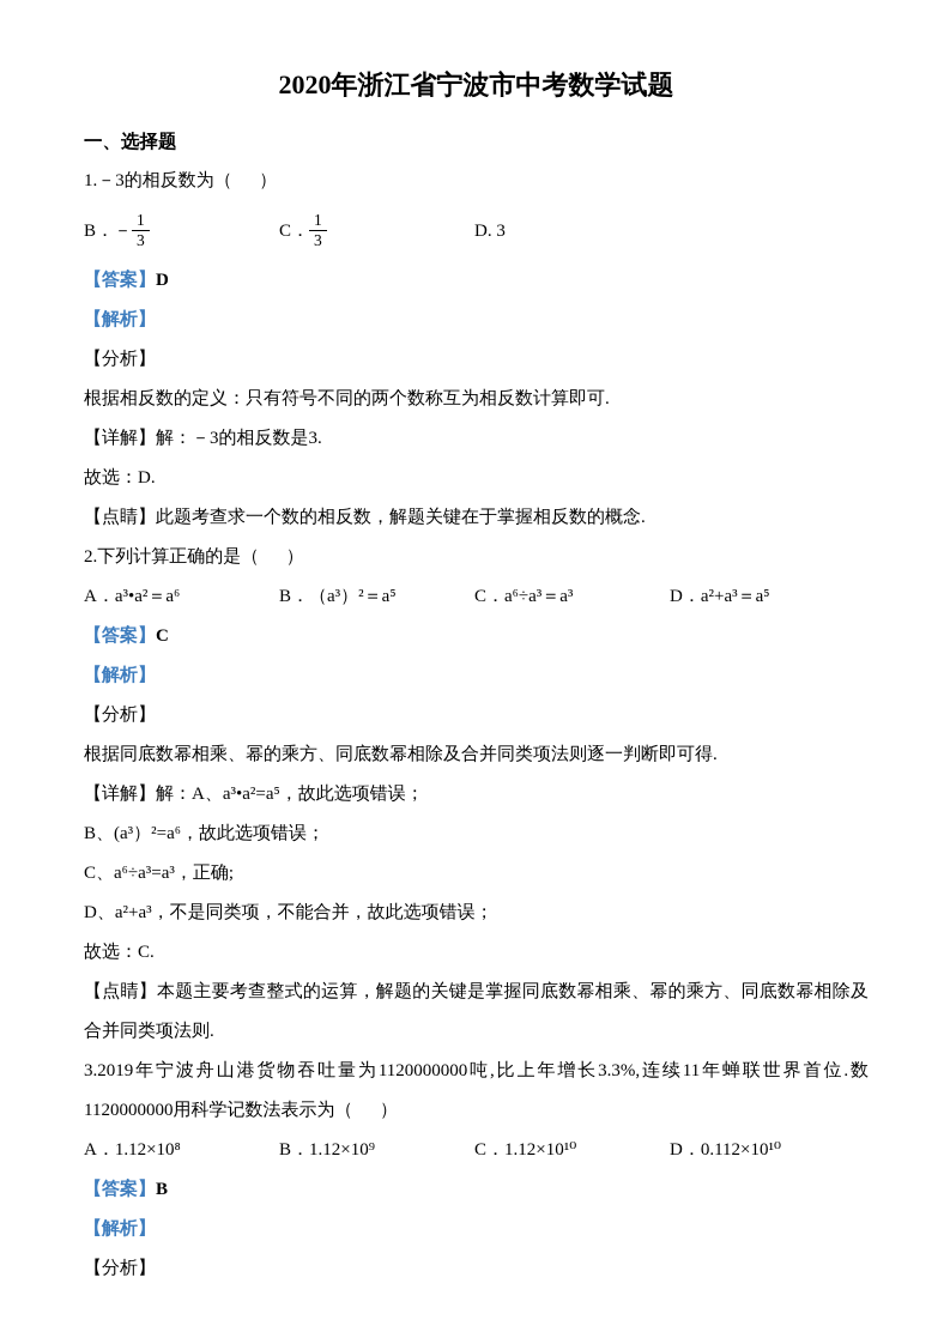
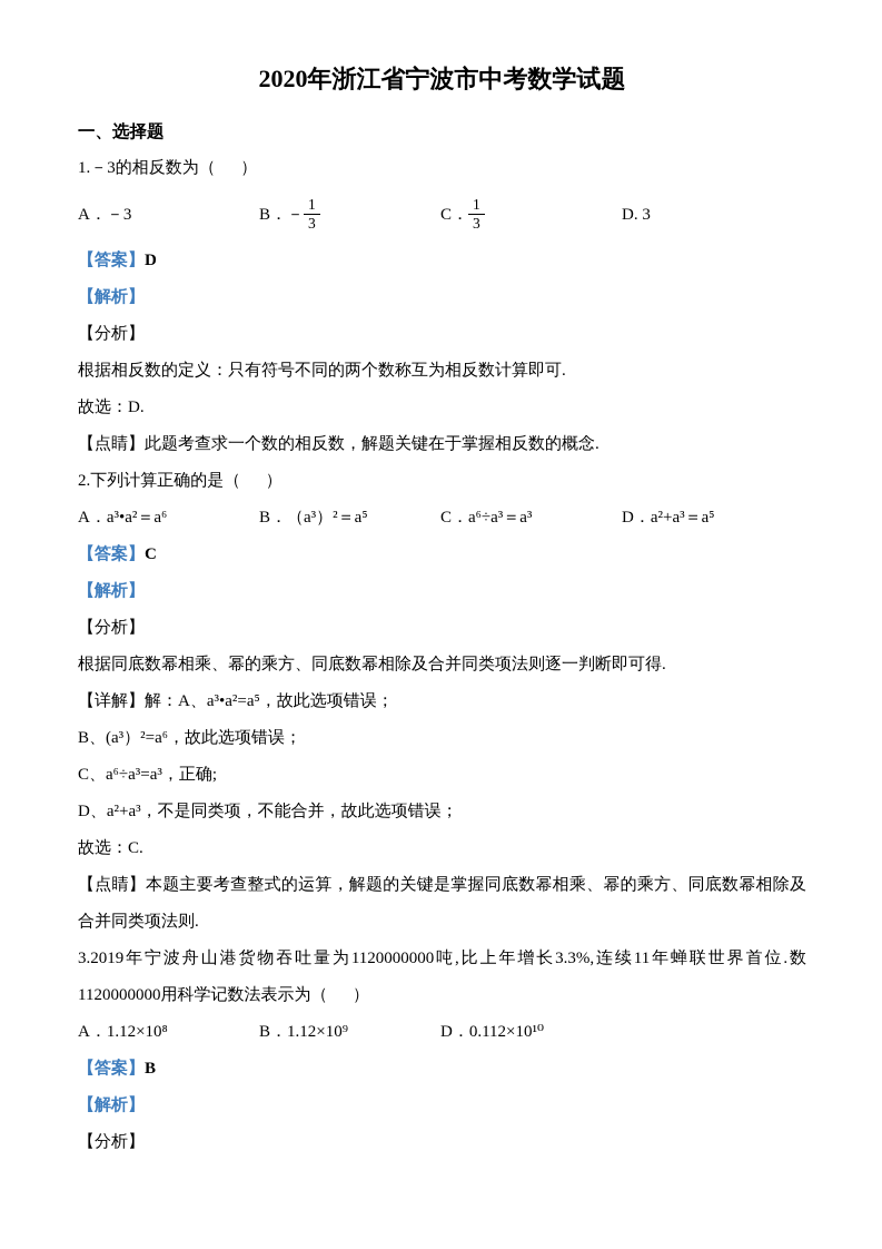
  2020年浙江省宁波市中考数学试题
  一、选择题
  1.－3的相反数为（ ）
+ A．－3
  B．－
  1
  3
  C．
  1
  3
  D. 3
  【答案】D
  【解析】
  【分析】
  根据相反数的定义：只有符号不同的两个数称互为相反数计算即可.
- 【详解】解：－3的相反数是3.
  故选：D.
  【点睛】此题考查求一个数的相反数，解题关键在于掌握相反数的概念.
  2.下列计算正确的是（ ）
  A．a³•a²＝a⁶
  B．（a³）²＝a⁵
  C．a⁶÷a³＝a³
  D．a²+a³＝a⁵
  【答案】C
  【解析】
  【分析】
  根据同底数幂相乘、幂的乘方、同底数幂相除及合并同类项法则逐一判断即可得.
  【详解】解：A、a³•a²=a⁵，故此选项错误；
  B、(a³）²=a⁶，故此选项错误；
  C、a⁶÷a³=a³，正确;
  D、a²+a³，不是同类项，不能合并，故此选项错误；
  故选：C.
  【点睛】本题主要考查整式的运算，解题的关键是掌握同底数幂相乘、幂的乘方、同底数幂相除及合并同类项法则.
  3.2019年宁波舟山港货物吞吐量为1120000000吨,比上年增长3.3%,连续11年蝉联世界首位.数1120000000用科学记数法表示为（ ）
  A．1.12×10⁸
  B．1.12×10⁹
- C．1.12×10¹⁰
  D．0.112×10¹⁰
  【答案】B
  【解析】
  【分析】
